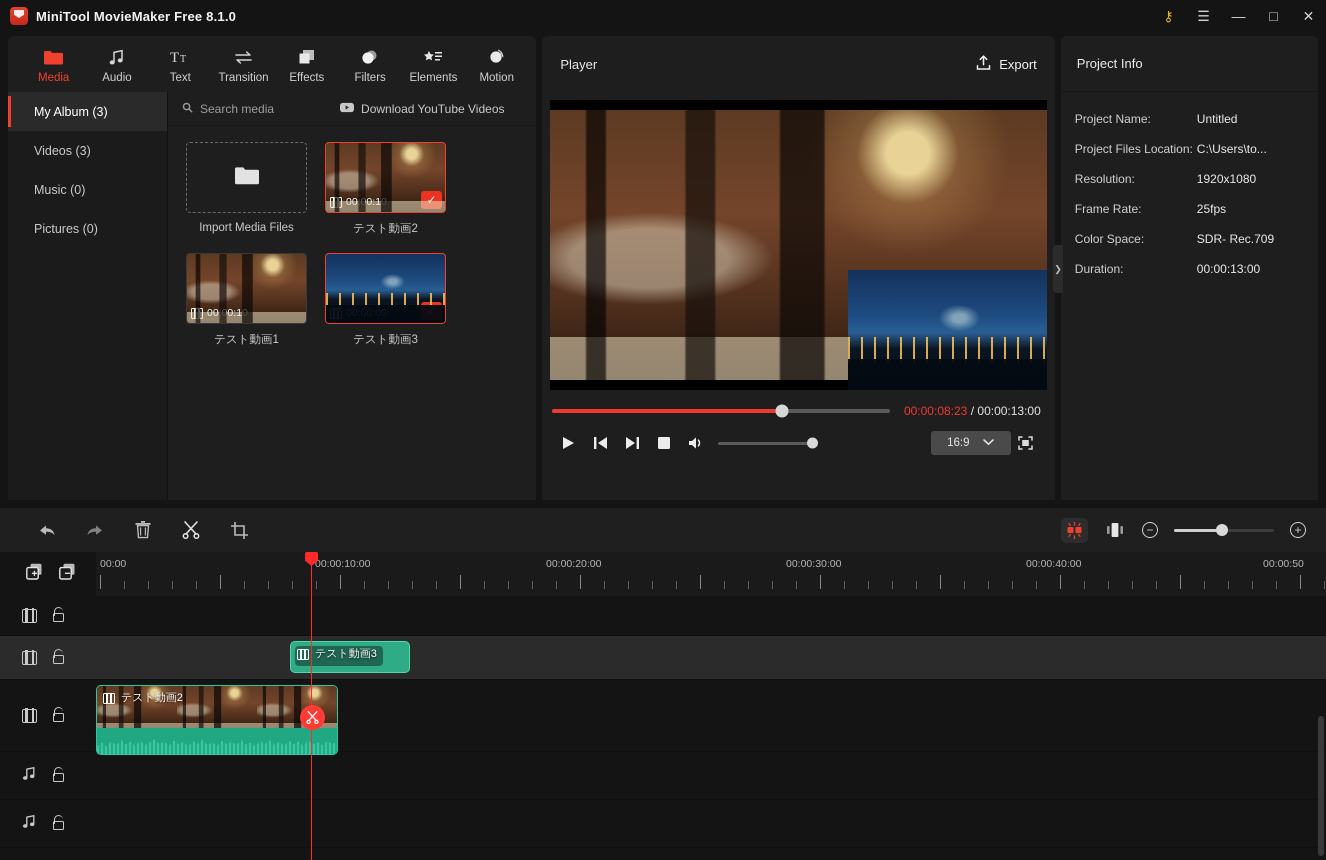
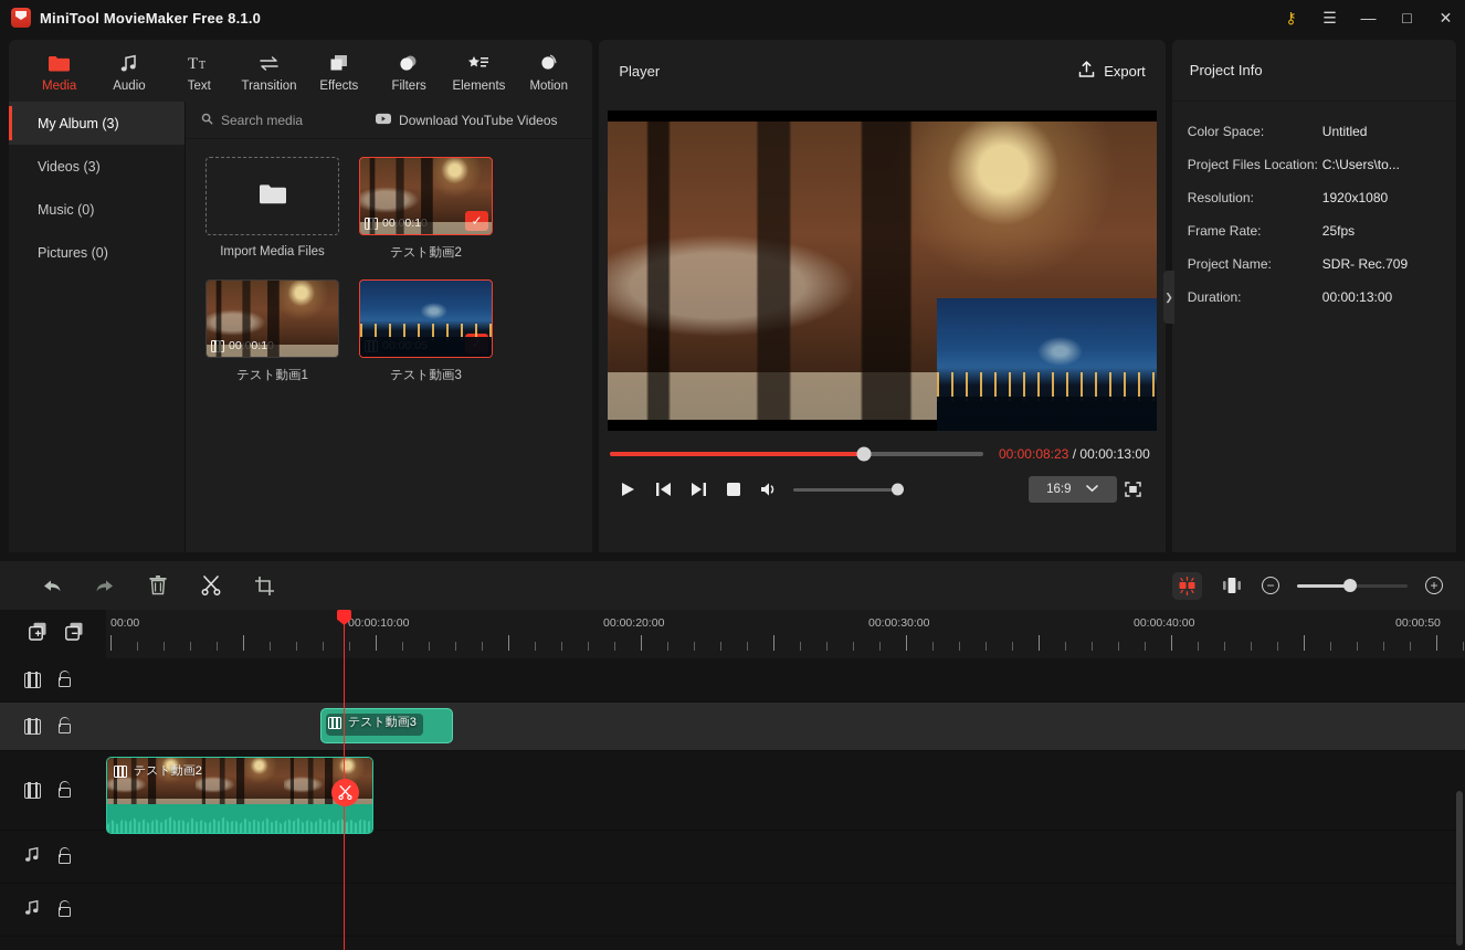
  MiniTool MovieMaker Free 8.1.0
  ⚷
  ☰
  —
  □
  ✕
  Media
  Audio
  T
  T
  Text
  Transition
  Effects
  Filters
  Elements
  Motion
  My Album (3)
  Videos (3)
  Music (0)
  Pictures (0)
  Search media
  Download YouTube Videos
  Import Media Files
  テスト動画2
  テスト動画1
  テスト動画3
  Player
  Export
  00:00:08:23 / 00:00:13:00
  16:9
  Project Info
- Project Name:
+ Color Space:
  Untitled
  Project Files Location:
  C:\Users\to...
  Resolution:
  1920x1080
  Frame Rate:
  25fps
- Color Space:
+ Project Name:
  SDR- Rec.709
  Duration:
  00:00:13:00
  ❯
  −
  +
  00:00
  00:00:10:00
  00:00:20:00
  00:00:30:00
  00:00:40:00
  00:00:50
  テスト動画3
  テスト動画2
